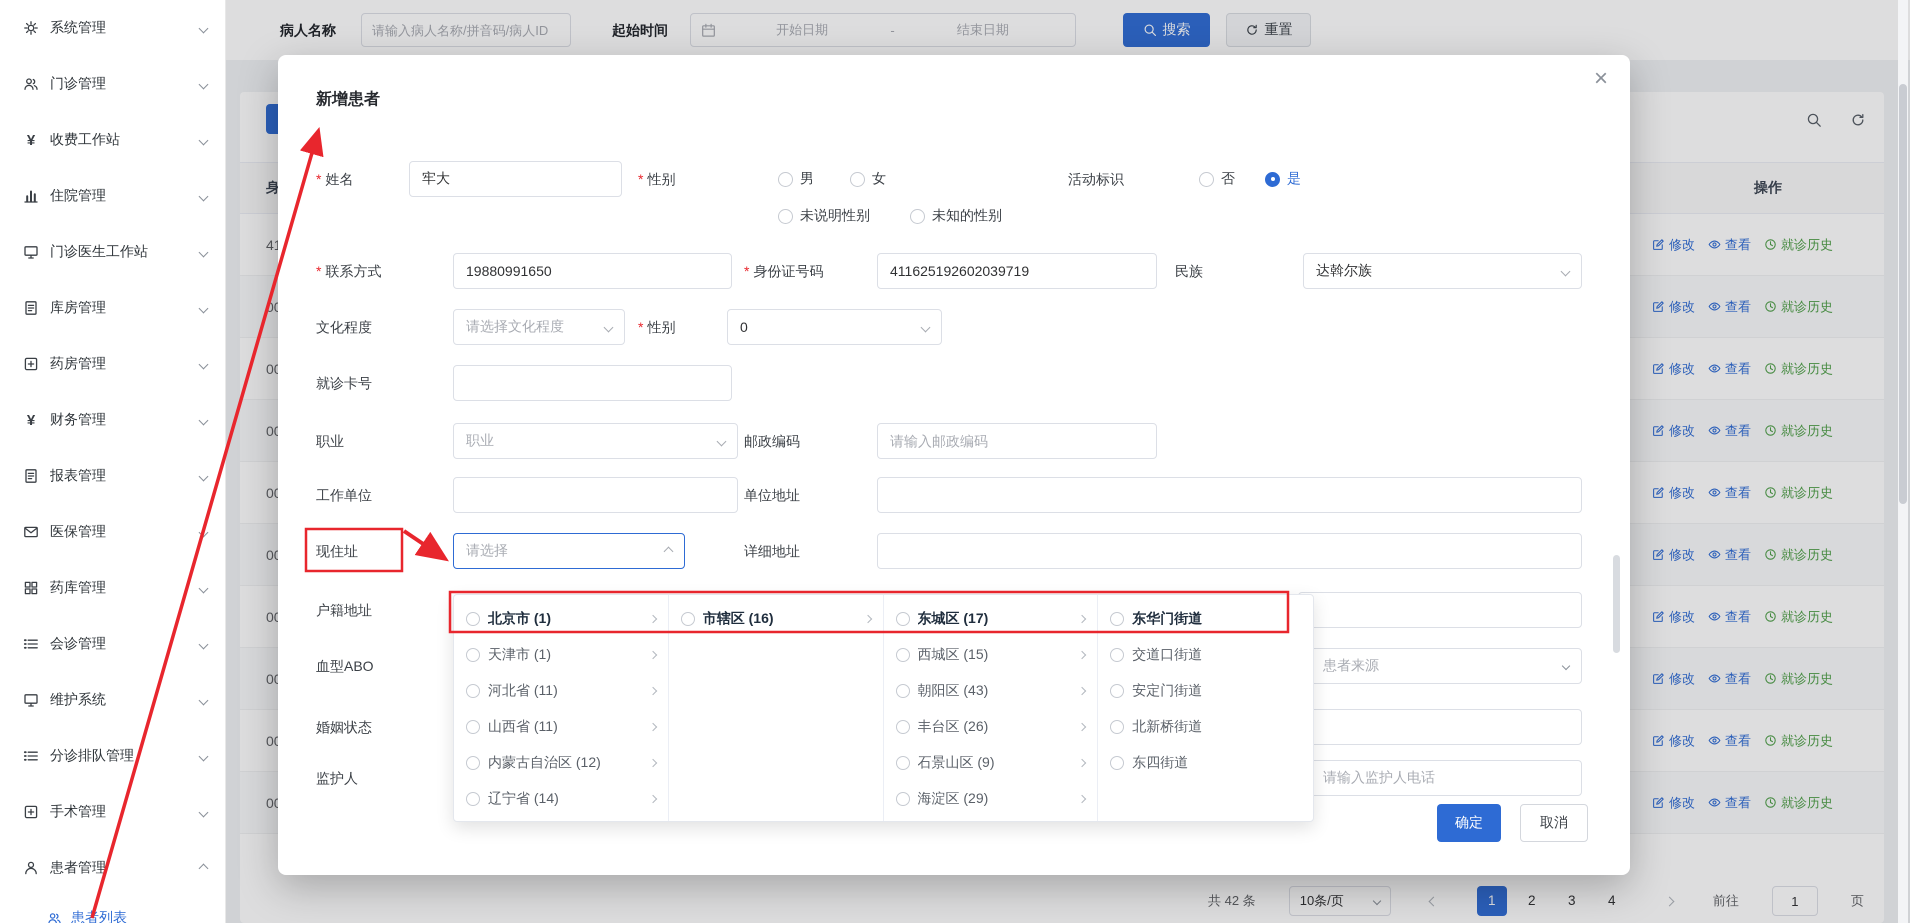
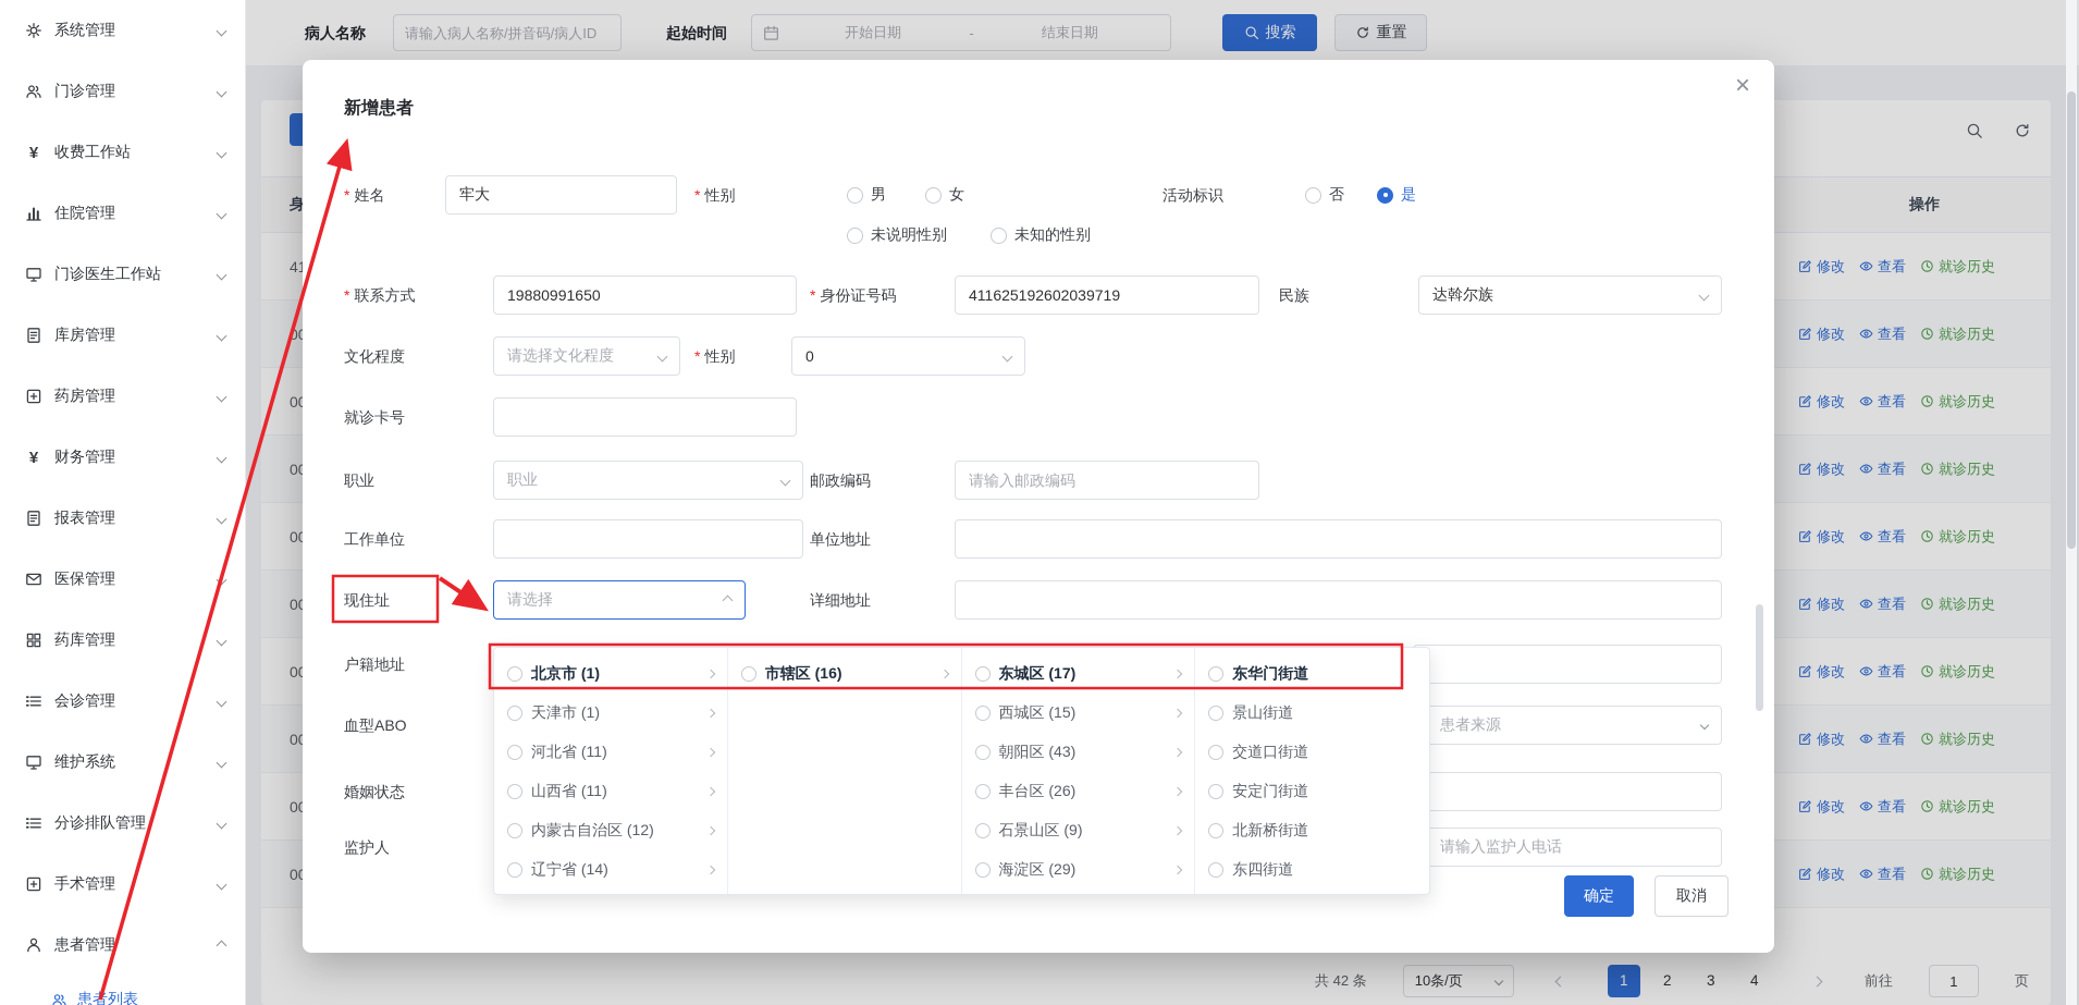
  病人名称
  请输入病人名称/拼音码/病人ID
  起始时间
  开始日期
  -
  结束日期
  搜索
  重置
  操作
  修改
  查看
  就诊历史
  修改
  查看
  就诊历史
  修改
  查看
  就诊历史
  修改
  查看
  就诊历史
  修改
  查看
  就诊历史
  修改
  查看
  就诊历史
  修改
  查看
  就诊历史
  修改
  查看
  就诊历史
  修改
  查看
  就诊历史
  修改
  查看
  就诊历史
  共 42 条
  10条/页
  1
  2
  3
  4
  前往
  1
  页
  系统管理
  门诊管理
  ¥
  收费工作站
  住院管理
  门诊医生工作站
  库房管理
  药房管理
  ¥
  财务管理
  报表管理
  医保管理
  药库管理
  会诊管理
  维护系统
  分诊排队管理
  手术管理
  患者管理
  患列表
  新增患者
  ×
  * 姓名
  牢大
  * 性别
  男
  女
  未说明性别
  未知的性别
  活动标识
  否
  是
  * 联系方式
  19880991650
  * 身份证号码
  411625192602039719
  民族
  达斡尔族
  文化程度
  请选择文化程度
  * 性别
  0
  就诊卡号
  职业
  职业
  邮政编码
  请输入邮政编码
  工作单位
  单位地址
  现住址
  请选择
  详细地址
  户籍地址
  血型ABO
  婚姻状态
  监护人
  患者来源
  请输入监护人电话
  北京市 (1)
  天津市 (1)
  河北省 (11)
  山西省 (11)
  内蒙古自治区 (12)
  辽宁省 (14)
  市辖区 (16)
  东城区 (17)
  西城区 (15)
  朝阳区 (43)
  丰台区 (26)
  石景山区 (9)
  海淀区 (29)
  东华门街道
+ 景山街道
  交道口街道
  安定门街道
  北新桥街道
  东四街道
  确定
  取消
